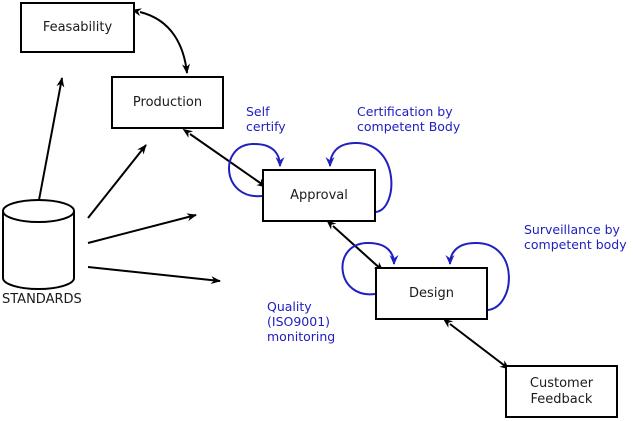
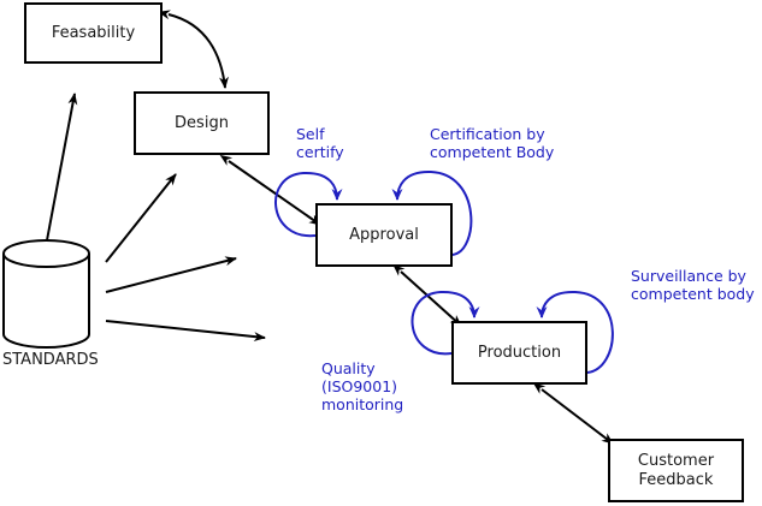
  Feasability
- Production
+ Design
  Approval
- Design
+ Production
  Customer
  Feedback
  STANDARDS
  Self
  certify
  Certification by
  competent Body
  Surveillance by
  competent body
  Quality
  (ISO9001)
  monitoring
